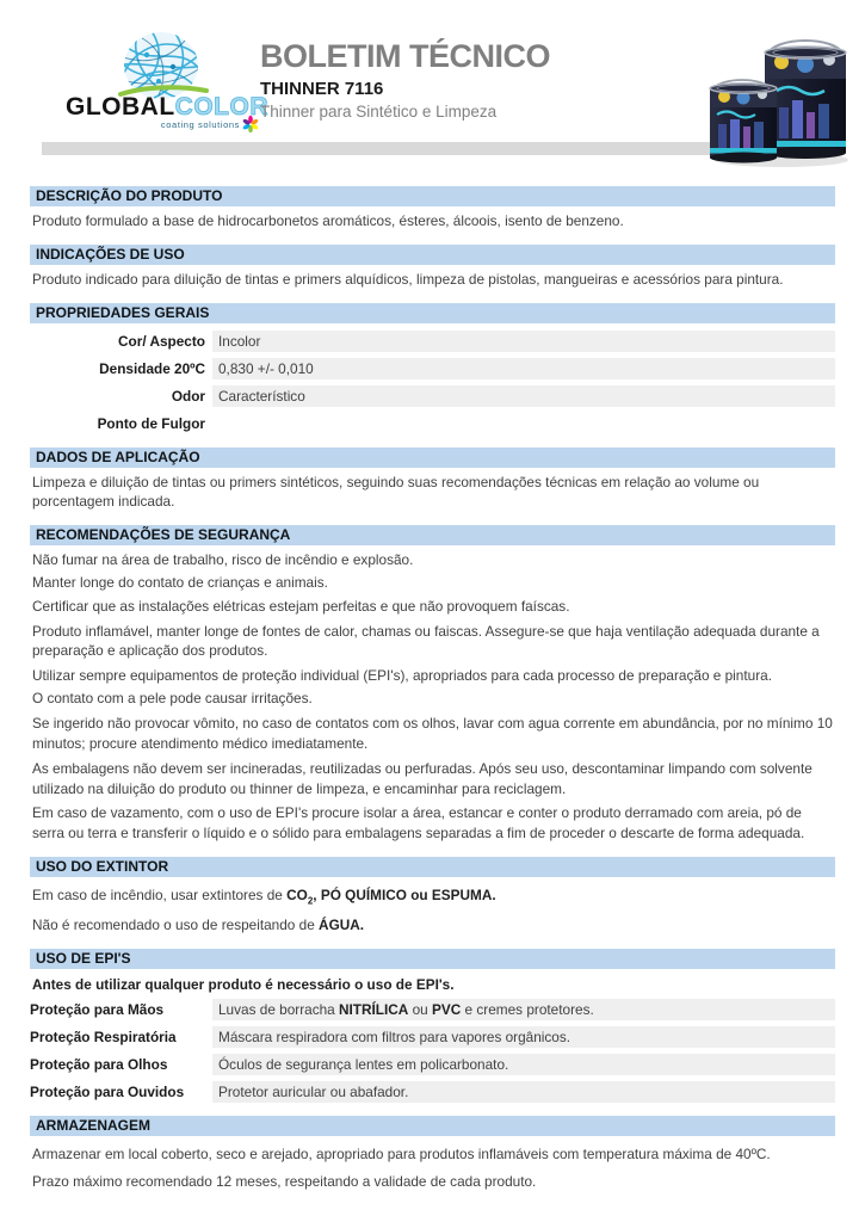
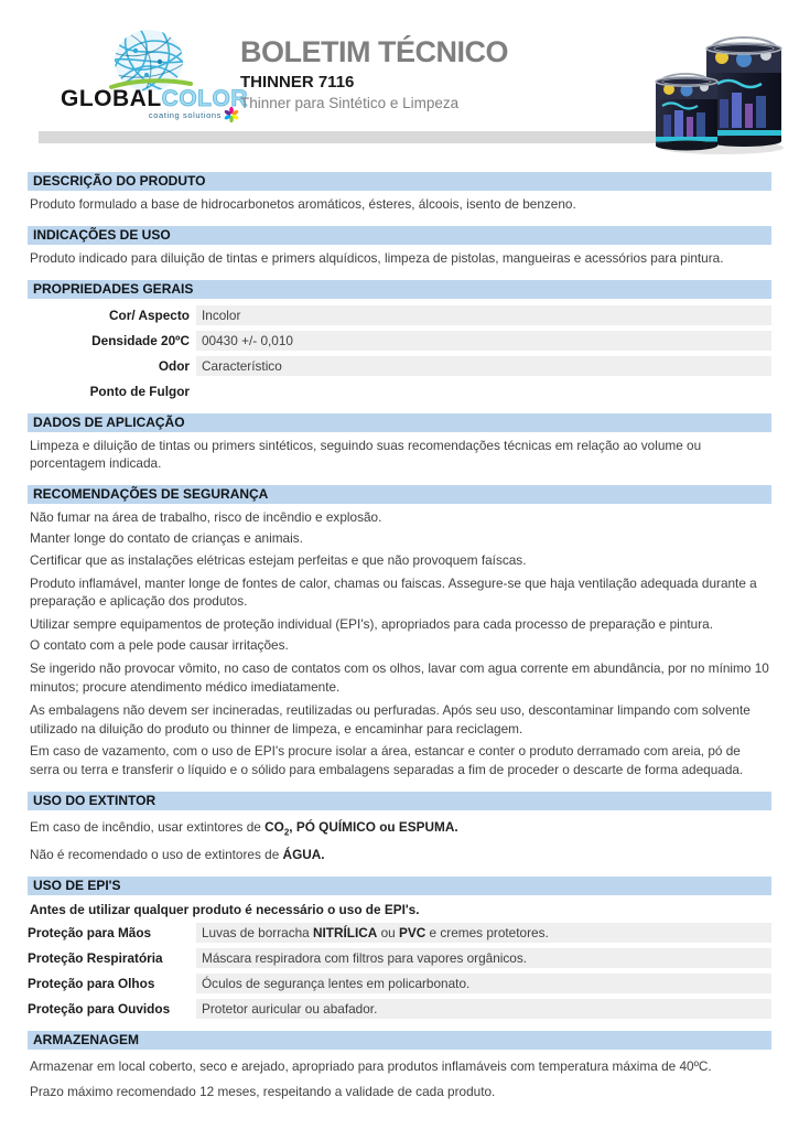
  GLOBALCOLOR
  coating solutions
  BOLETIM TÉCNICO
  THINNER 7116
  Thinner para Sintético e Limpeza
  DESCRIÇÃO DO PRODUTO
  Produto formulado a base de hidrocarbonetos aromáticos, ésteres, álcoois, isento de benzeno.
  INDICAÇÕES DE USO
  Produto indicado para diluição de tintas e primers alquídicos, limpeza de pistolas, mangueiras e acessórios para pintura.
  PROPRIEDADES GERAIS
  Cor/ Aspecto
  Incolor
  Densidade 20ºC
- 0,830 +/- 0,010
+ 00430 +/- 0,010
  Odor
  Característico
  Ponto de Fulgor
  DADOS DE APLICAÇÃO
  Limpeza e diluição de tintas ou primers sintéticos, seguindo suas recomendações técnicas em relação ao volume ou porcentagem indicada.
  RECOMENDAÇÕES DE SEGURANÇA
  Não fumar na área de trabalho, risco de incêndio e explosão.
  Manter longe do contato de crianças e animais.
  Certificar que as instalações elétricas estejam perfeitas e que não provoquem faíscas.
  Produto inflamável, manter longe de fontes de calor, chamas ou faiscas. Assegure-se que haja ventilação adequada durante a preparação e aplicação dos produtos.
  Utilizar sempre equipamentos de proteção individual (EPI's), apropriados para cada processo de preparação e pintura.
  O contato com a pele pode causar irritações.
  Se ingerido não provocar vômito, no caso de contatos com os olhos, lavar com agua corrente em abundância, por no mínimo 10 minutos; procure atendimento médico imediatamente.
  As embalagens não devem ser incineradas, reutilizadas ou perfuradas. Após seu uso, descontaminar limpando com solvente utilizado na diluição do produto ou thinner de limpeza, e encaminhar para reciclagem.
  Em caso de vazamento, com o uso de EPI's procure isolar a área, estancar e conter o produto derramado com areia, pó de serra ou terra e transferir o líquido e o sólido para embalagens separadas a fim de proceder o descarte de forma adequada.
  USO DO EXTINTOR
  Em caso de incêndio, usar extintores de CO2, PÓ QUÍMICO ou ESPUMA.
- Não é recomendado o uso de respeitando de ÁGUA.
+ Não é recomendado o uso de extintores de ÁGUA.
  USO DE EPI'S
  Antes de utilizar qualquer produto é necessário o uso de EPI's.
  Proteção para Mãos
  Luvas de borracha NITRÍLICA ou PVC e cremes protetores.
  Proteção Respiratória
  Máscara respiradora com filtros para vapores orgânicos.
  Proteção para Olhos
  Óculos de segurança lentes em policarbonato.
  Proteção para Ouvidos
  Protetor auricular ou abafador.
  ARMAZENAGEM
  Armazenar em local coberto, seco e arejado, apropriado para produtos inflamáveis com temperatura máxima de 40ºC.
  Prazo máximo recomendado 12 meses, respeitando a validade de cada produto.
